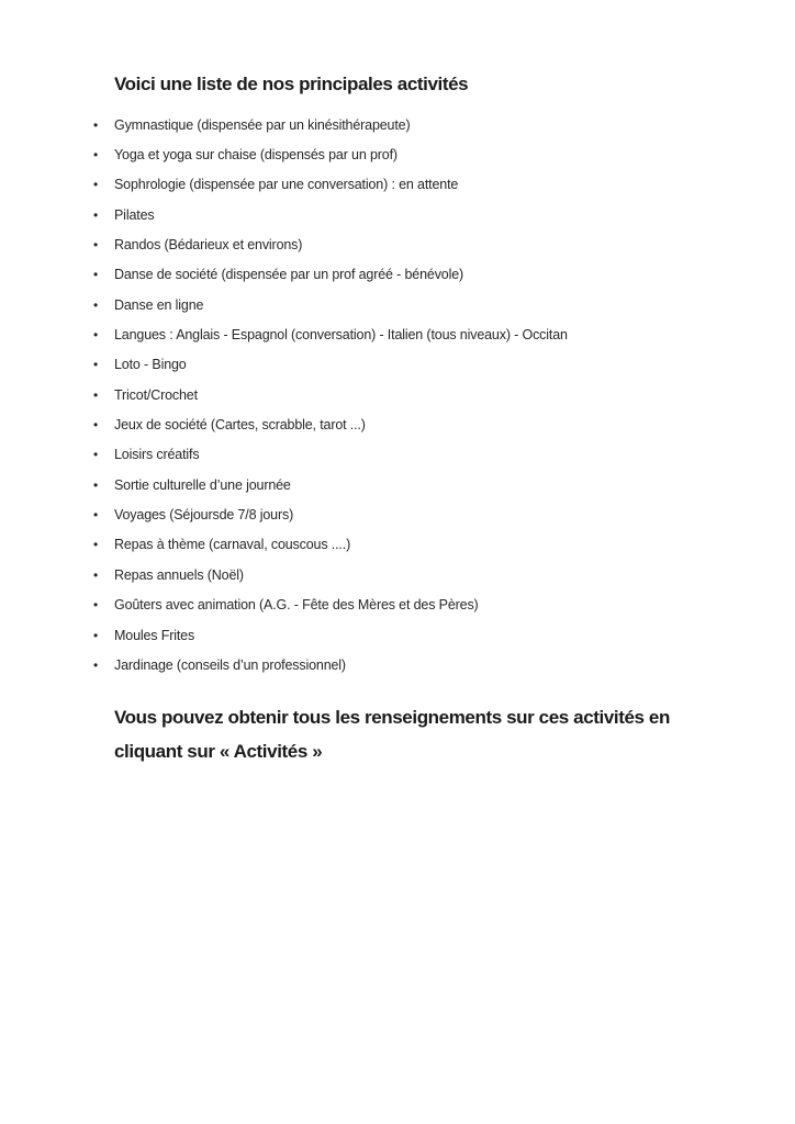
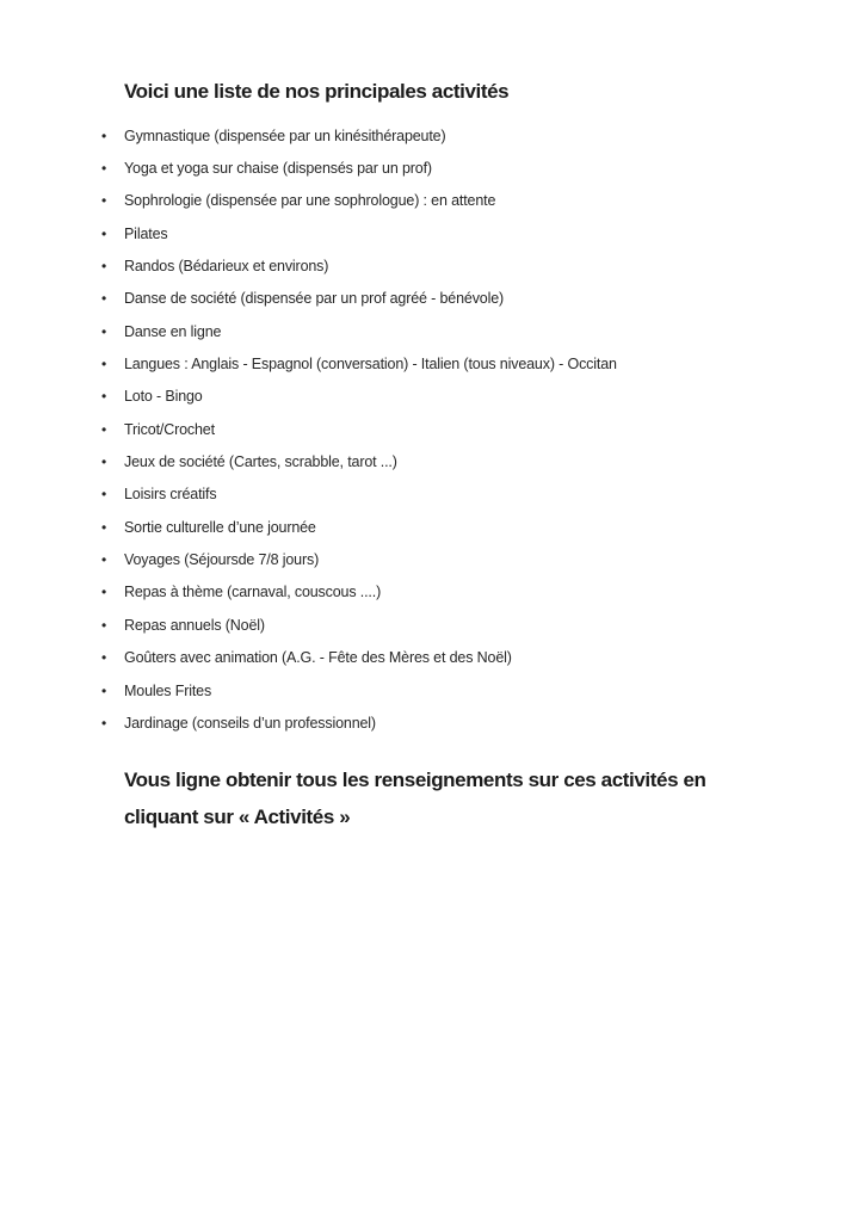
  Voici une liste de nos principales activités
  •
  Gymnastique (dispensée par un kinésithérapeute)
  •
  Yoga et yoga sur chaise (dispensés par un prof)
  •
- Sophrologie (dispensée par une conversation) : en attente
+ Sophrologie (dispensée par une sophrologue) : en attente
  •
  Pilates
  •
  Randos (Bédarieux et environs)
  •
  Danse de société (dispensée par un prof agréé - bénévole)
  •
  Danse en ligne
  •
  Langues : Anglais - Espagnol (conversation) - Italien (tous niveaux) - Occitan
  •
  Loto - Bingo
  •
  Tricot/Crochet
  •
  Jeux de société (Cartes, scrabble, tarot ...)
  •
  Loisirs créatifs
  •
  Sortie culturelle d’une journée
  •
  Voyages (Séjoursde 7/8 jours)
  •
  Repas à thème (carnaval, couscous ....)
  •
  Repas annuels (Noël)
  •
- Goûters avec animation (A.G. - Fête des Mères et des Pères)
+ Goûters avec animation (A.G. - Fête des Mères et des Noël)
  •
  Moules Frites
  •
  Jardinage (conseils d’un professionnel)
- Vous pouvez obtenir tous les renseignements sur ces activités en
+ Vous ligne obtenir tous les renseignements sur ces activités en
  cliquant sur « Activités »
